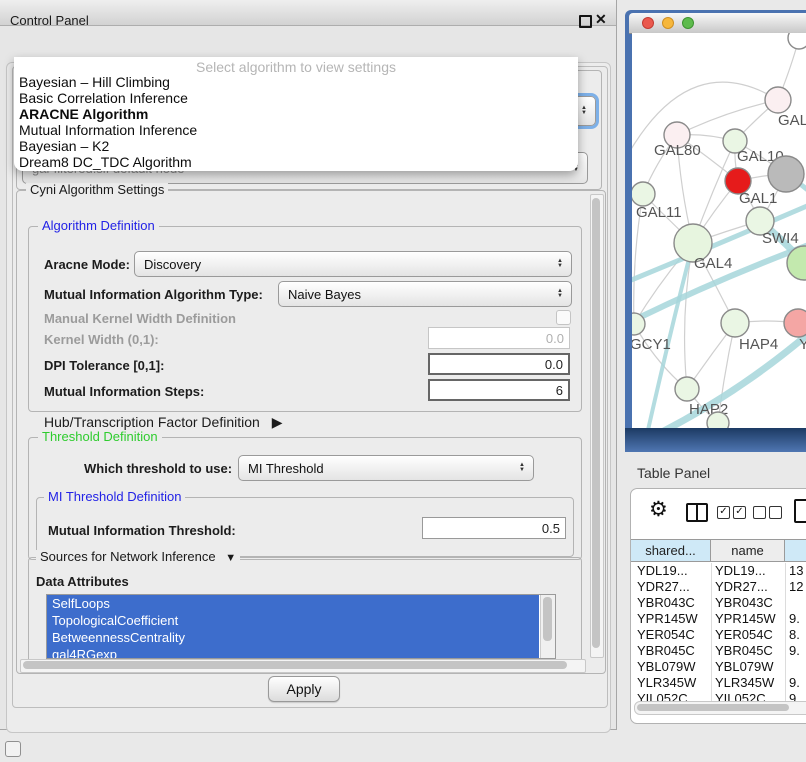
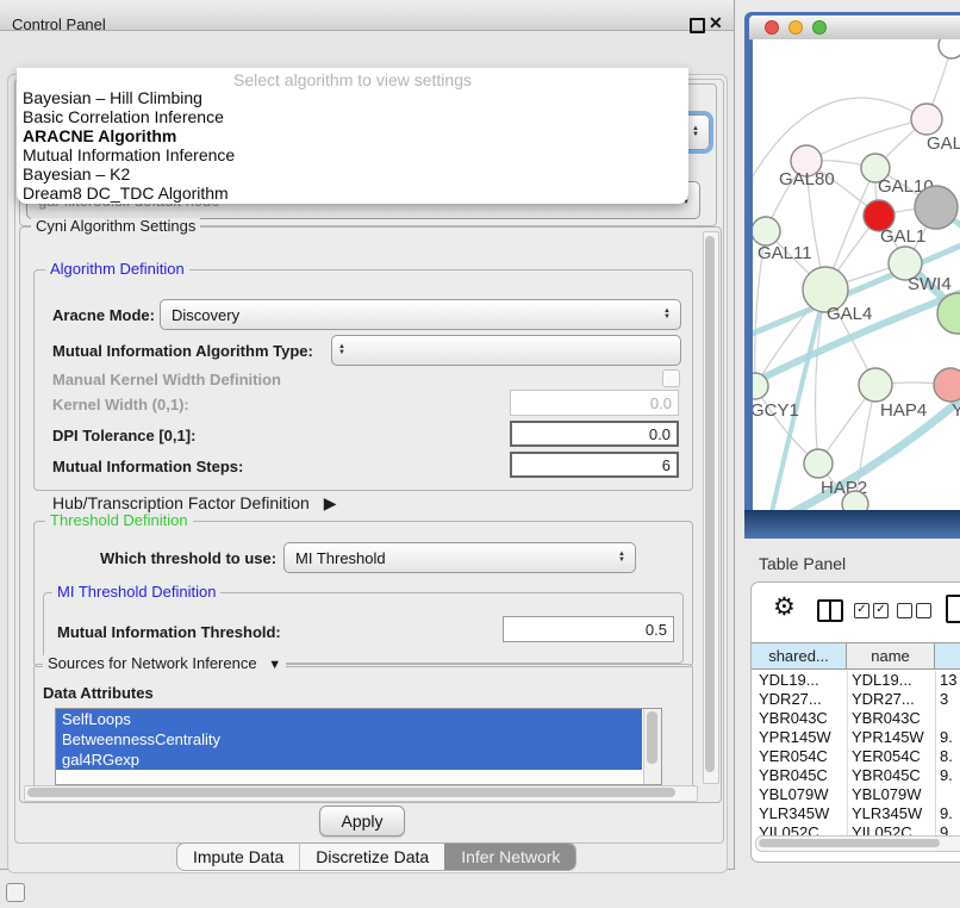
  Control Panel
  ✕
  Cyni Algorithm Settings
  Algorithm Definition
  Aracne Mode:
  Discovery
  Mutual Information Algorithm Type:
- Naive Bayes
  Manual Kernel Width Definition
  Kernel Width (0,1):
  0.0
  DPI Tolerance [0,1]:
  0.0
  Mutual Information Steps:
  6
  Hub/Transcription Factor Definition ▶
  Threshold Definition
  Which threshold to use:
  MI Threshold
  MI Threshold Definition
  Mutual Information Threshold:
  0.5
  Sources for Network Inference ▼
  Data Attributes
  SelfLoops
- TopologicalCoefficient
  BetweennessCentrality
  gal4RGexp
  Apply
+ Impute Data
+ Discretize Data
+ Infer Network
  Select algorithm to view settings
  Bayesian – Hill Climbing
  Basic Correlation Inference
  ARACNE Algorithm
  Mutual Information Inference
  Bayesian – K2
  Dream8 DC_TDC Algorithm
  GAL
  GAL80
  GAL1
  GAL1
  GAL11
  SWI4
  GAL4
  GCY1
  HAP4
  Y
  HAP2
  Table Panel
  ⚙
  ✓
  ✓
  shared...
  name
  YDL19...
  YDL19...
  13
  YDR27...
  YDR27...
- 12
+ 3
  YBR043C
  YBR043C
  YPR145W
  YPR145W
  9.
  YER054C
  YER054C
  8.
  YBR045C
  YBR045C
  9.
  YBL079W
  YBL079W
  YLR345W
  YLR345W
  9.
  YIL052C
  YIL052C
  9.
